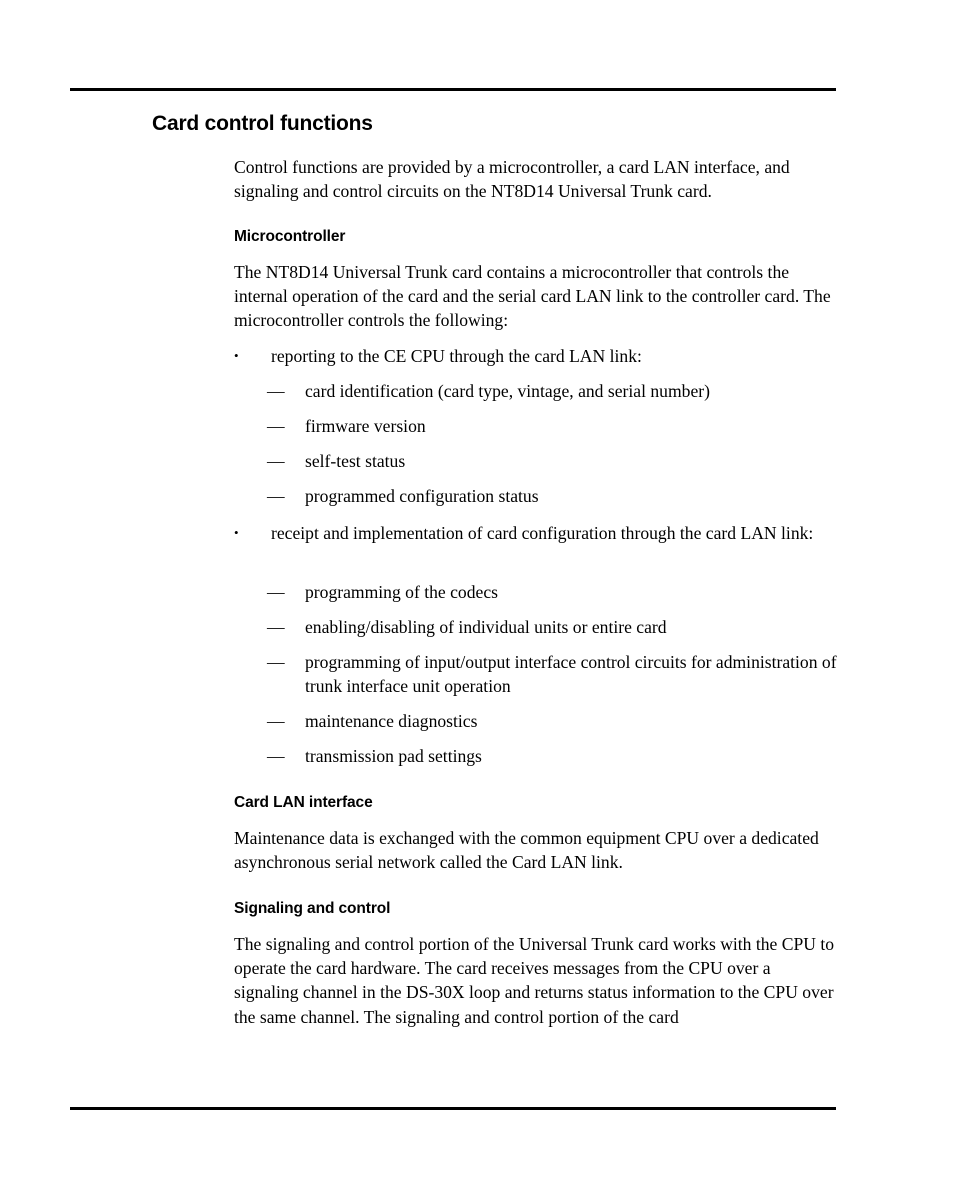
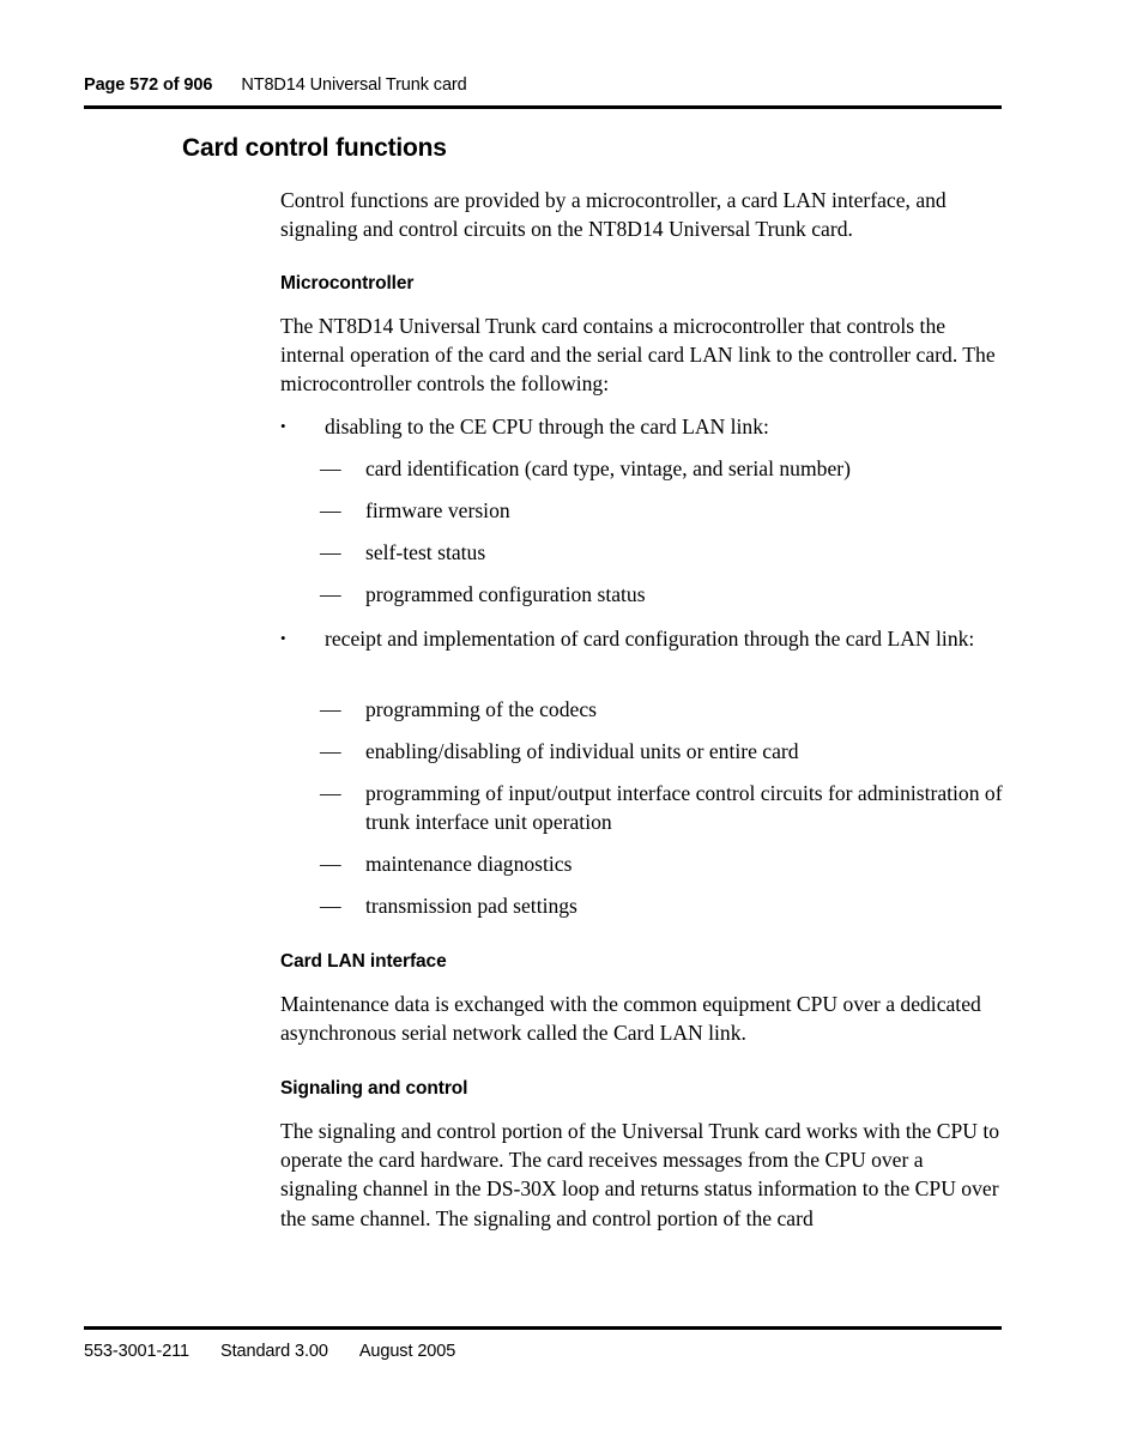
+ Page 572 of 906
+ NT8D14 Universal Trunk card
  Card control functions
  Control functions are provided by a microcontroller, a card LAN interface, and signaling and control circuits on the NT8D14 Universal Trunk card.
  Microcontroller
  The NT8D14 Universal Trunk card contains a microcontroller that controls the internal operation of the card and the serial card LAN link to the controller card. The microcontroller controls the following:
  •
- reporting to the CE CPU through the card LAN link:
+ disabling to the CE CPU through the card LAN link:
  —
  card identification (card type, vintage, and serial number)
  —
  firmware version
  —
  self-test status
  —
  programmed configuration status
  •
  receipt and implementation of card configuration through the card LAN link:
  —
  programming of the codecs
  —
  enabling/disabling of individual units or entire card
  —
  programming of input/output interface control circuits for administration of trunk interface unit operation
  —
  maintenance diagnostics
  —
  transmission pad settings
  Card LAN interface
  Maintenance data is exchanged with the common equipment CPU over a dedicated asynchronous serial network called the Card LAN link.
  Signaling and control
  The signaling and control portion of the Universal Trunk card works with the CPU to operate the card hardware. The card receives messages from the CPU over a signaling channel in the DS-30X loop and returns status information to the CPU over the same channel. The signaling and control portion of the card
+ 553-3001-211
+ Standard 3.00
+ August 2005
